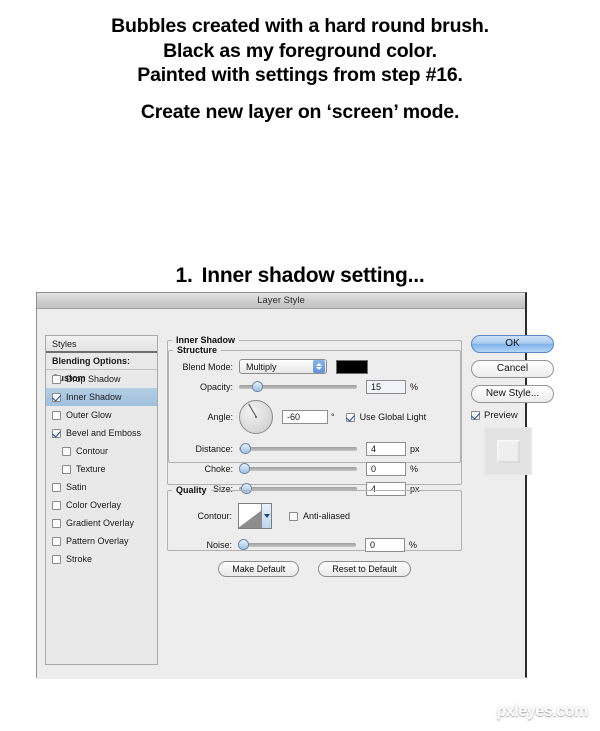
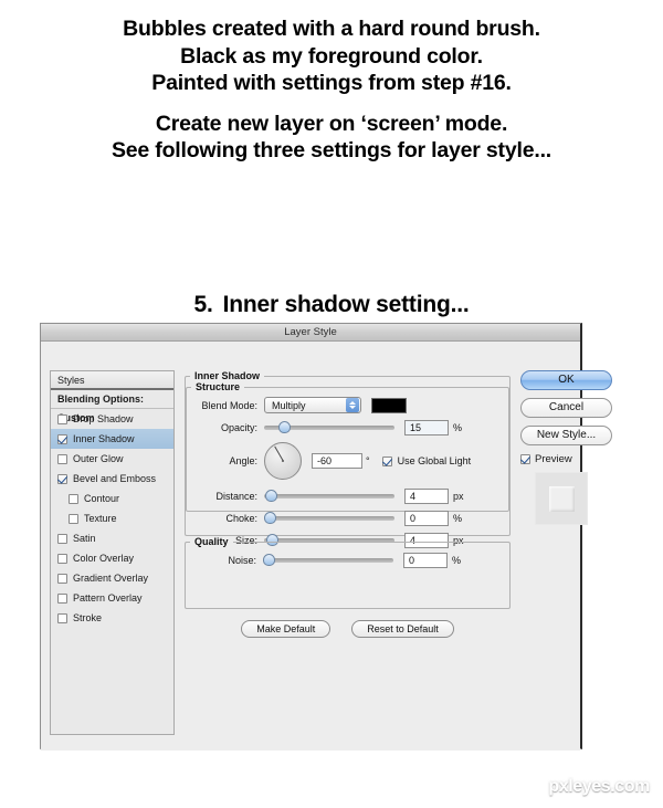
  Bubbles created with a hard round brush.
  Black as my foreground color.
  Painted with settings from step #16.
  Create new layer on ‘screen’ mode.
+ See following three settings for layer style...
- 1. Inner shadow setting...
+ 5. Inner shadow setting...
  Layer Style
  Styles
  Blending Options: ustom
  Drop Shadow
  Inner Shadow
  Outer Glow
  Bevel and Emboss
  Contour
  Texture
  Satin
  Color Overlay
  Gradient Overlay
  Pattern Overlay
  Stroke
  Inner Shadow
  Structure
  Blend Mode:
  Multiply
  Opacity:
  15
  %
  Angle:
  -60
  °
  Use Global Light
  Distance:
  4
  px
  Choke:
  0
  %
  Size:
  4
  px
  Quality
- Contour:
- Anti-aliased
  Noise:
  0
  %
  Make Default
  Reset to Default
  OK
  Cancel
  New Style...
  Preview
  pxleyes.com
